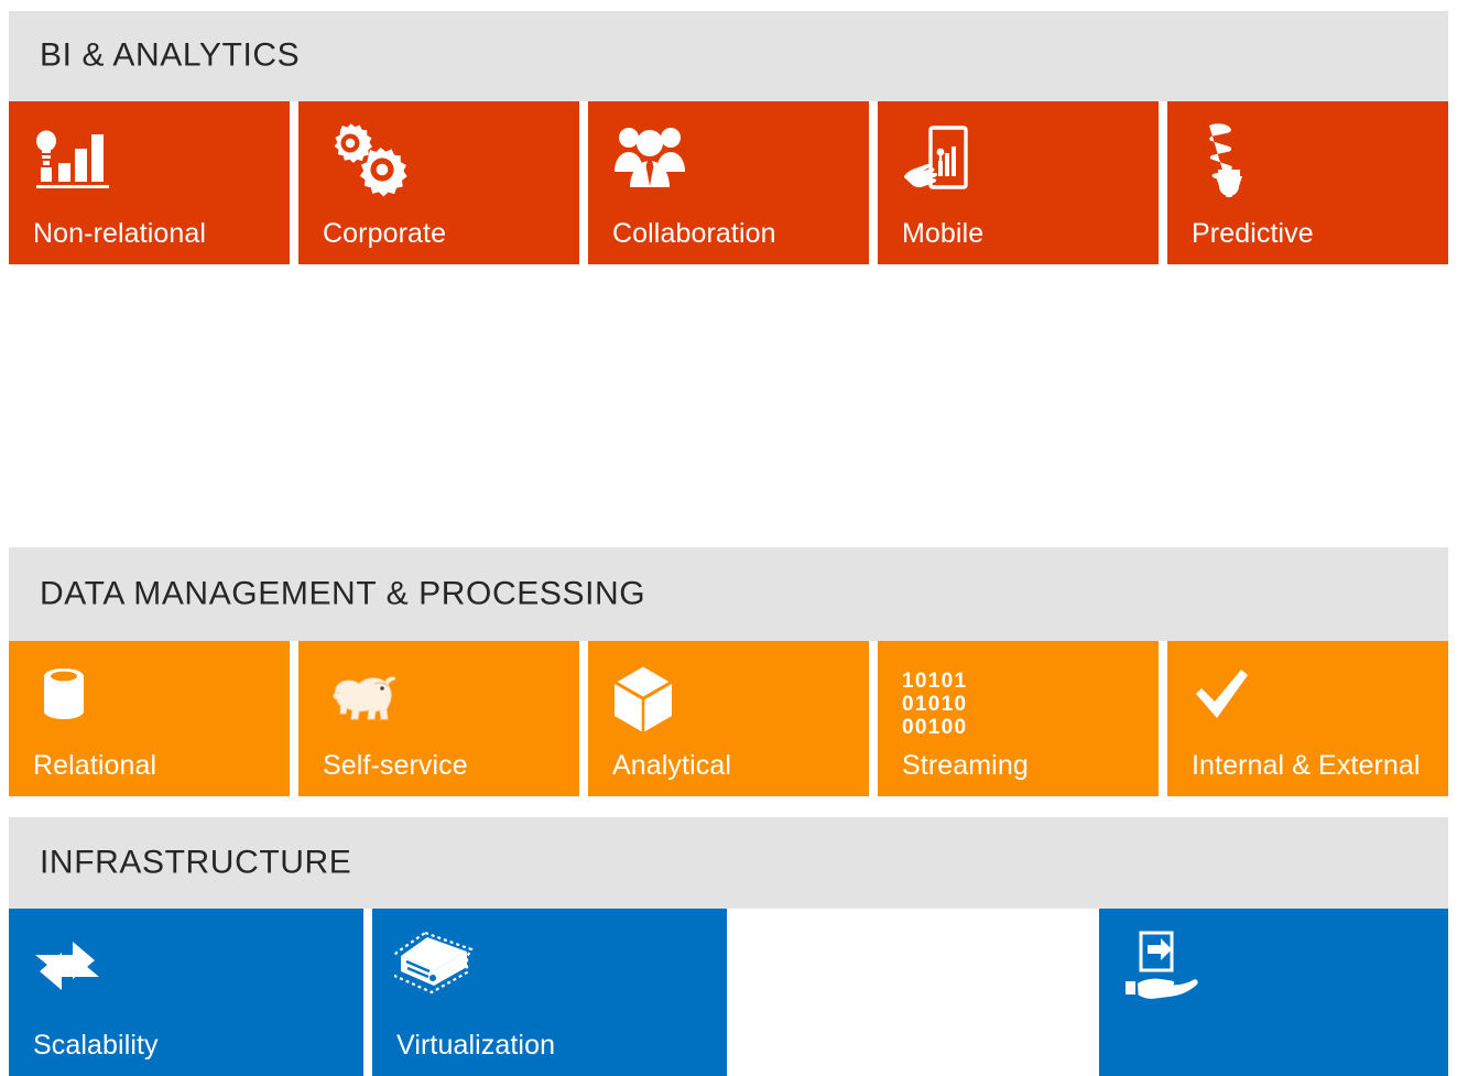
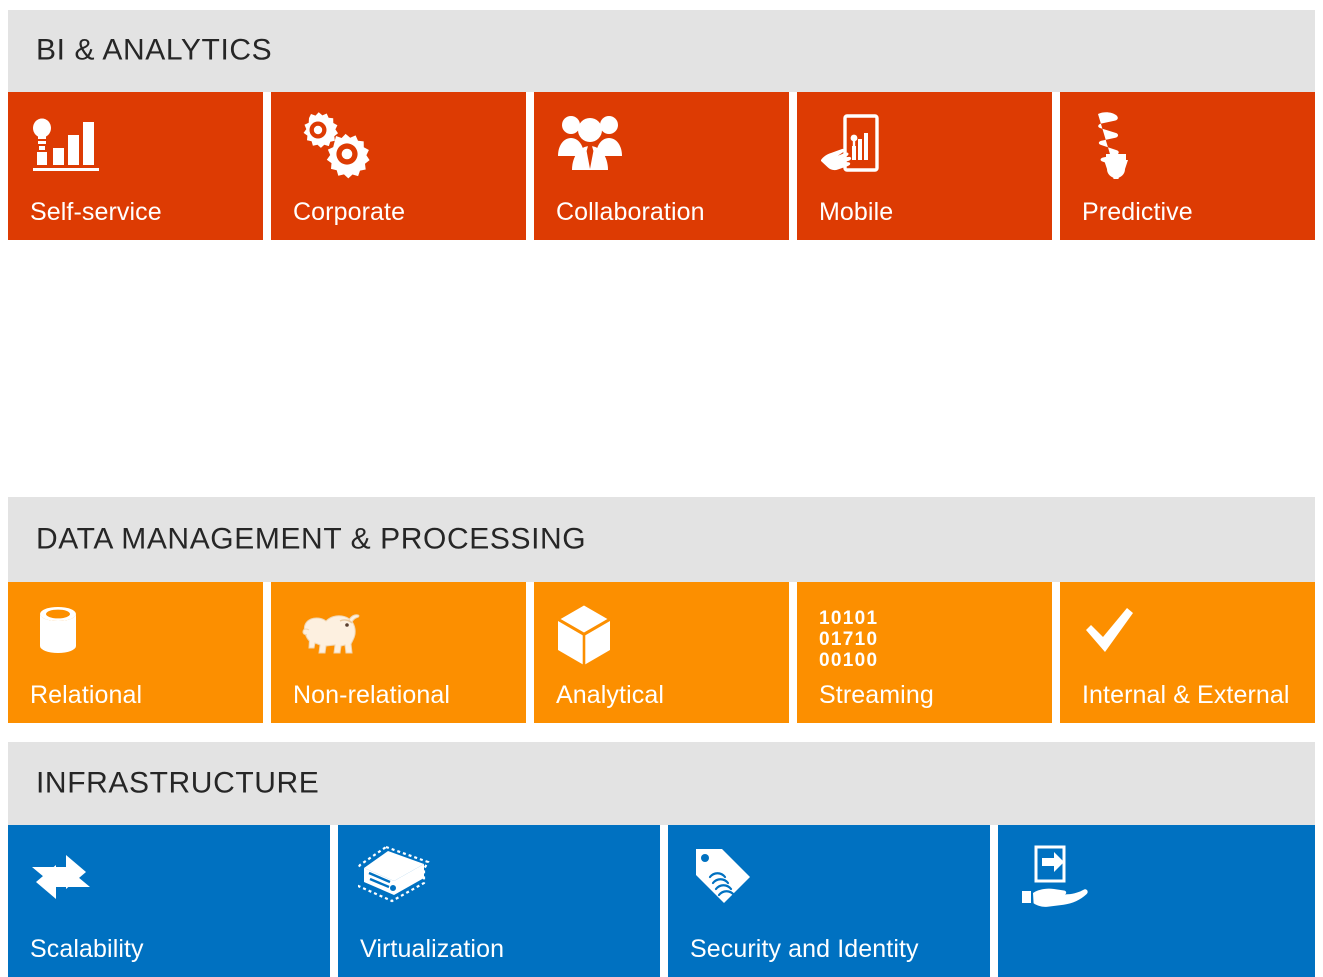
  BI & ANALYTICS
- Non-relational
+ Self-service
  Corporate
  Collaboration
  Mobile
  Predictive
  DATA MANAGEMENT & PROCESSING
  Relational
- Self-service
+ Non-relational
  Analytical
  10101
- 01010
+ 01710
  00100
  Streaming
  Internal & External
  INFRASTRUCTURE
  Scalability
  Virtualization
+ Security and Identity
